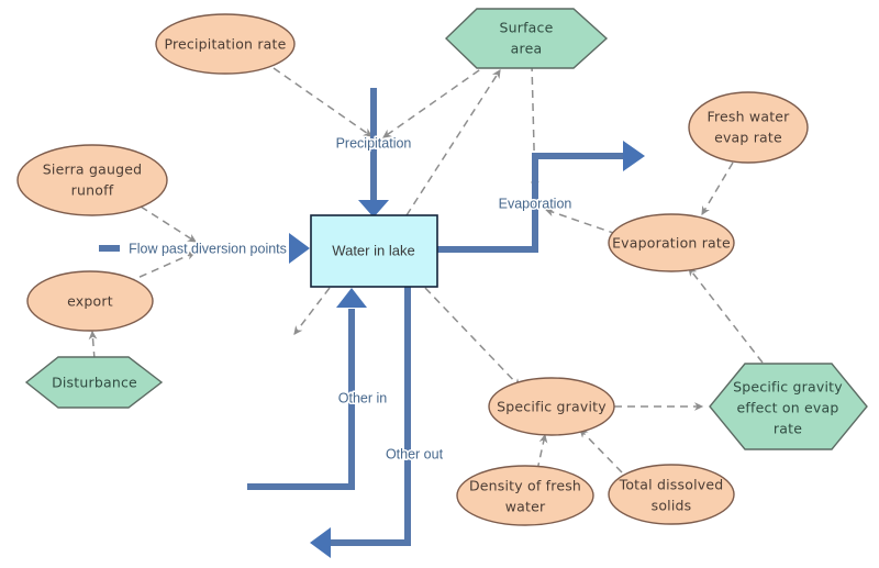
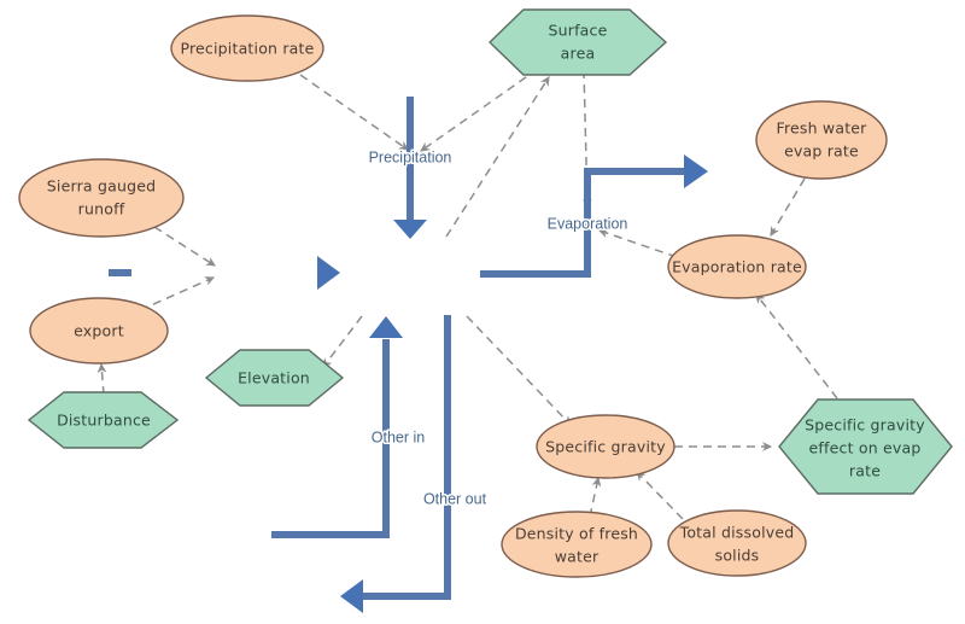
  Precipitation rate
  Surface
  area
  Fresh water
  evap rate
  Sierra gauged
  runoff
  Evaporation rate
  export
+ Elevation
  Disturbance
  Specific gravity
  Specific gravity
  effect on evap
  rate
  Density of fresh
  water
  Total dissolved
  solids
- Water in lake
  Precipitation
  Evaporation
- Flow past diversion points
  Other in
  Other out
